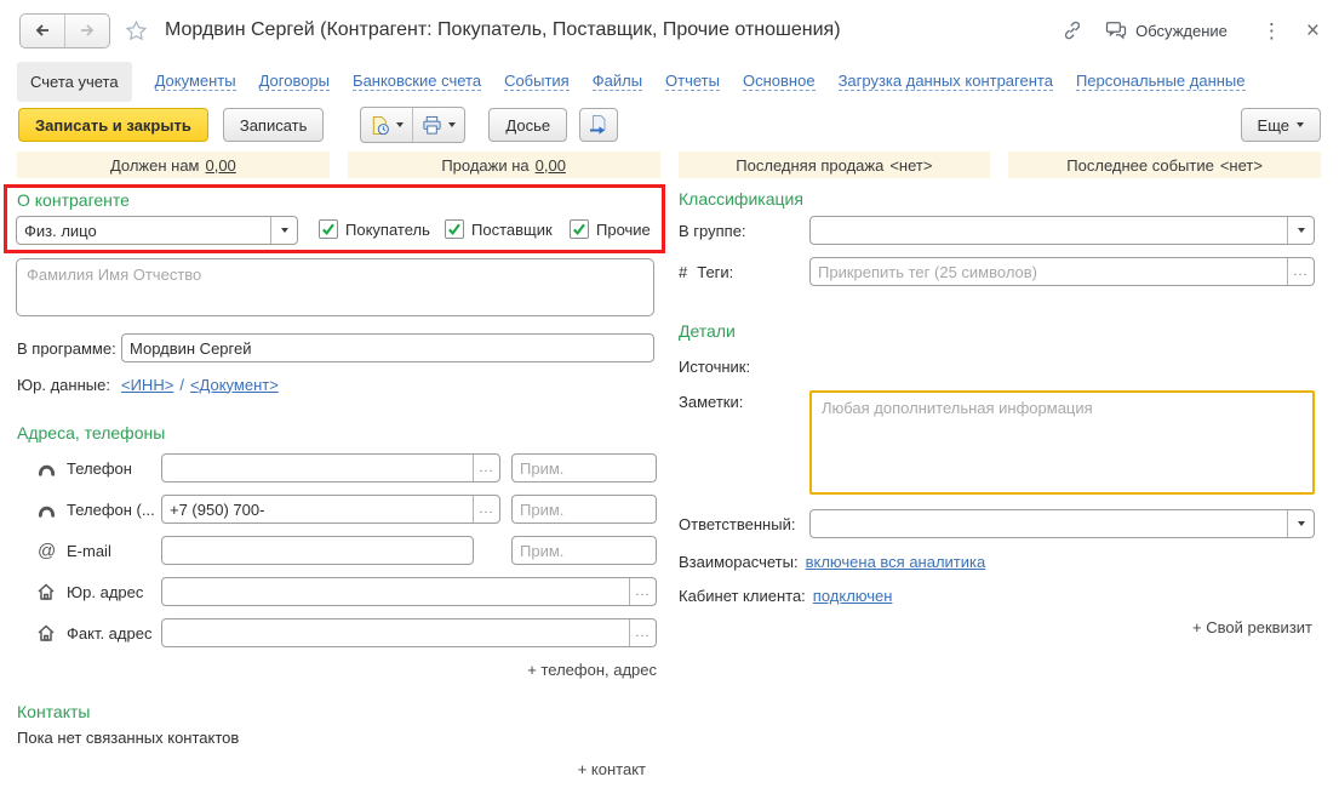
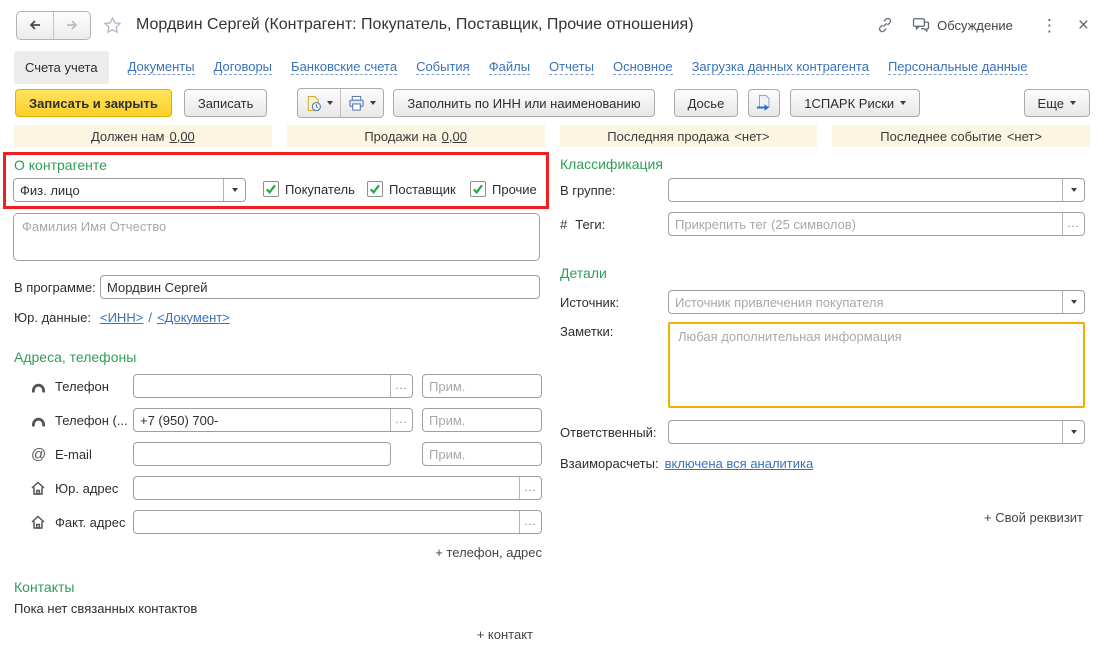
  Мордвин Сергей (Контрагент: Покупатель, Поставщик, Прочие отношения)
  Обсуждение
  ⋮
  ×
  Счета учета
  Документы
  Договоры
  Банковские счета
  События
  Файлы
  Отчеты
  Основное
  Загрузка данных контрагента
  Персональные данные
  Записать и закрыть
  Записать
+ Заполнить по ИНН или наименованию
  Досье
+ 1СПАРК Риски
  Еще
  Должен нам
  0,00
  Продажи на
  0,00
  Последняя продажа
  <нет>
  Последнее событие
  <нет>
  О контрагенте
  Физ. лицо
  Покупатель
  Поставщик
  Прочие
  Фамилия Имя Отчество
  В программе:
  Мордвин Сергей
  Юр. данные:
  <ИНН>
  /
  <Документ>
  Адреса, телефоны
  Телефон
  ...
  Прим.
  Телефон (...
  +7 (950) 700-
  ...
  Прим.
  @
  E-mail
  Прим.
  Юр. адрес
  ...
  Факт. адрес
  ...
  + телефон, адрес
  Контакты
  Пока нет связанных контактов
  + контакт
  Классификация
  В группе:
  #
  Теги:
  Прикрепить тег (25 символов)
  ...
  Детали
  Источник:
+ Источник привлечения покупателя
  Заметки:
  Любая дополнительная информация
  Ответственный:
  Взаиморасчеты:
  включена вся аналитика
- Кабинет клиента:
- подключен
  + Свой реквизит
